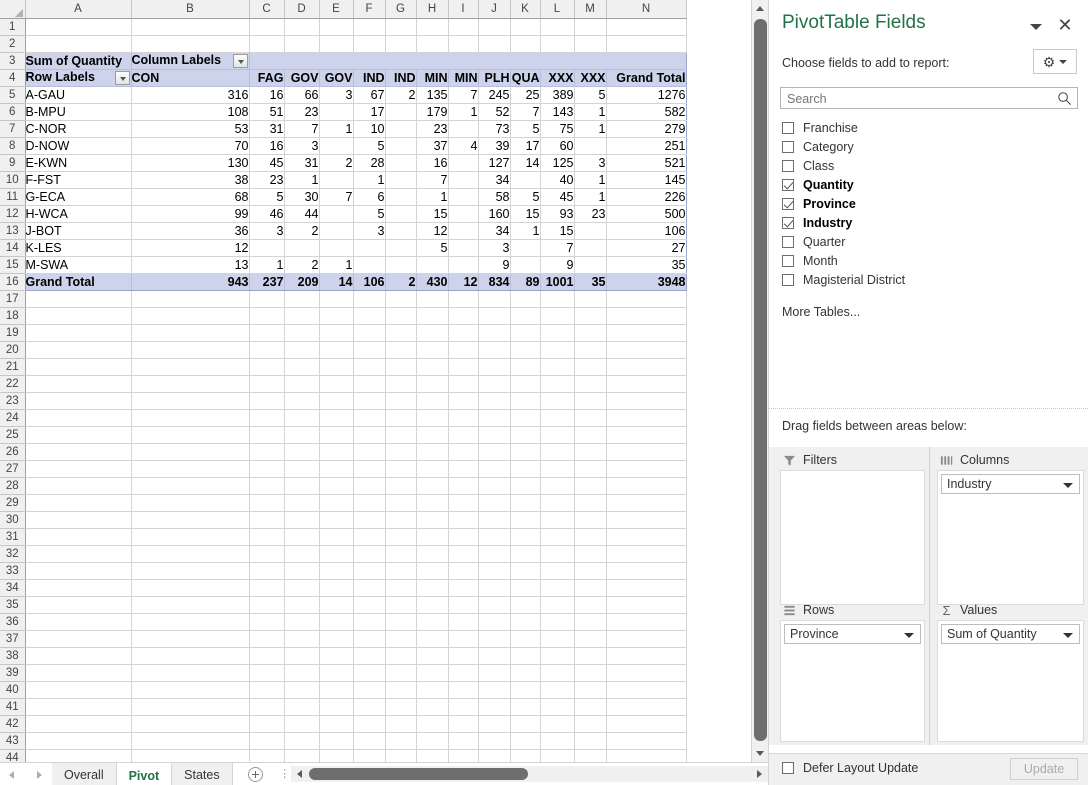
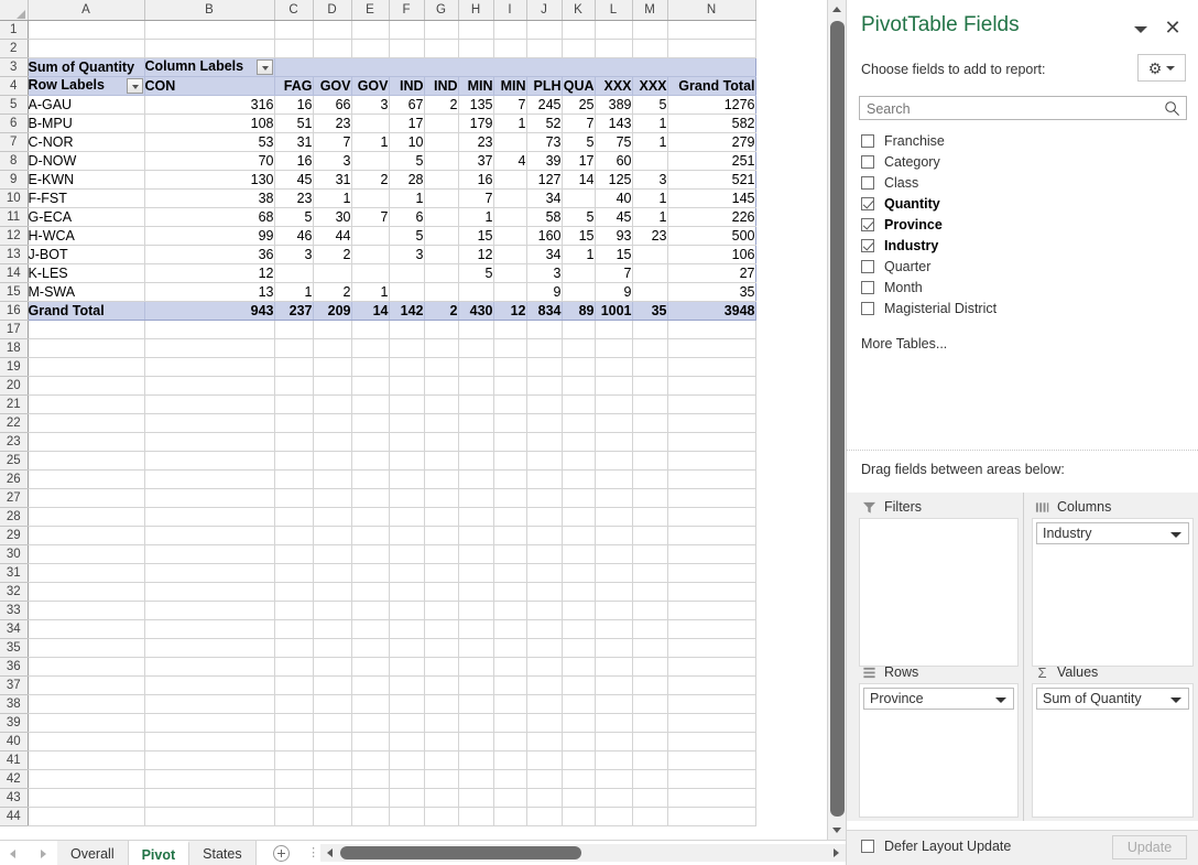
  	A	B	C	D	E	F	G	H	I	J	K	L	M	N
  1
  2
  3	Sum of Quantity	Column Labels
  4	Row Labels	CON	FAG	GOV	GOV	IND	IND	MIN	MIN	PLH	QUA	XXX	XXX	Grand Total
  5	A-GAU	316	16	66	3	67	2	135	7	245	25	389	5	1276
  6	B-MPU	108	51	23		17		179	1	52	7	143	1	582
  7	C-NOR	53	31	7	1	10		23		73	5	75	1	279
  8	D-NOW	70	16	3		5		37	4	39	17	60		251
  9	E-KWN	130	45	31	2	28		16		127	14	125	3	521
  10	F-FST	38	23	1		1		7		34		40	1	145
  11	G-ECA	68	5	30	7	6		1		58	5	45	1	226
  12	H-WCA	99	46	44		5		15		160	15	93	23	500
  13	J-BOT	36	3	2		3		12		34	1	15		106
  14	K-LES	12						5		3		7		27
  15	M-SWA	13	1	2	1					9		9		35
- 16	Grand Total	943	237	209	14	106	2	430	12	834	89	1001	35	3948
+ 16	Grand Total	943	237	209	14	142	2	430	12	834	89	1001	35	3948
  17
  18
  19
  20
  21
  22
  23
- 24
  25
  26
  27
  28
  29
  30
  31
  32
  33
  34
  35
  36
  37
  38
  39
  40
  41
  42
  43
  44
  Overall
  Pivot
  States
  ⋮
  PivotTable Fields
  ✕
  Choose fields to add to report:
  ⚙
  Search
  Franchise
  Category
  Class
  Quantity
  Province
  Industry
  Quarter
  Month
  Magisterial District
  More Tables...
  Drag fields between areas below:
  Filters
  Columns
  Industry
  Rows
  Province
  Σ
  Values
  Sum of Quantity
  Defer Layout Update
  Update
